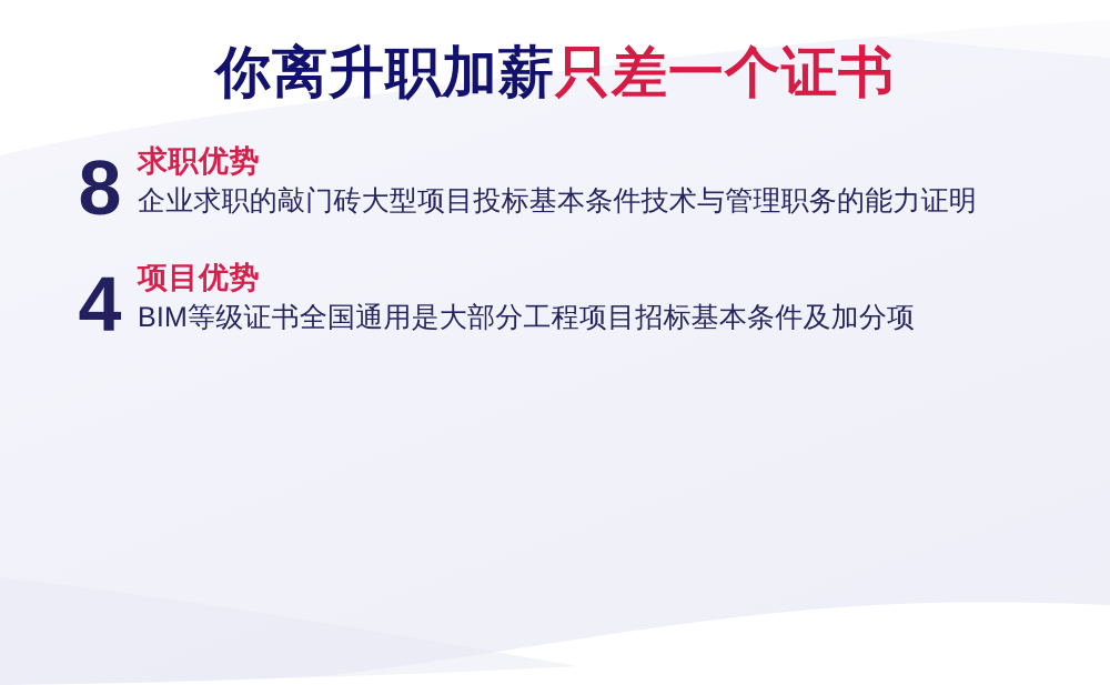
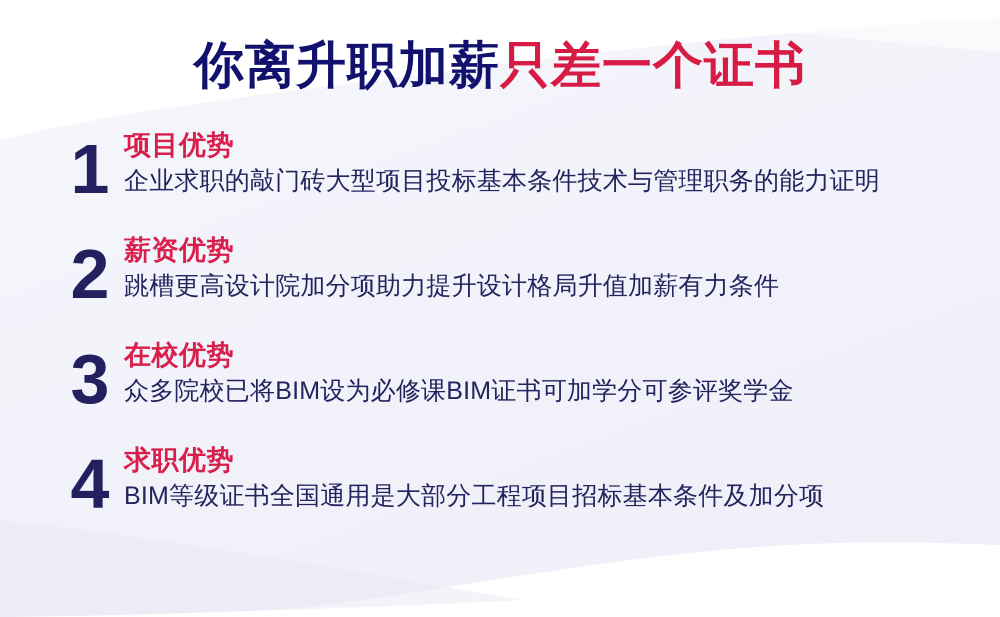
  你离升职加薪只差一个证书
- 8
+ 1
- 求职优势
+ 项目优势
  企业求职的敲门砖大型项目投标基本条件技术与管理职务的能力证明
+ 2
+ 薪资优势
+ 跳槽更高设计院加分项助力提升设计格局升值加薪有力条件
+ 3
+ 在校优势
+ 众多院校已将BIM设为必修课BIM证书可加学分可参评奖学金
  4
- 项目优势
+ 求职优势
  BIM等级证书全国通用是大部分工程项目招标基本条件及加分项
